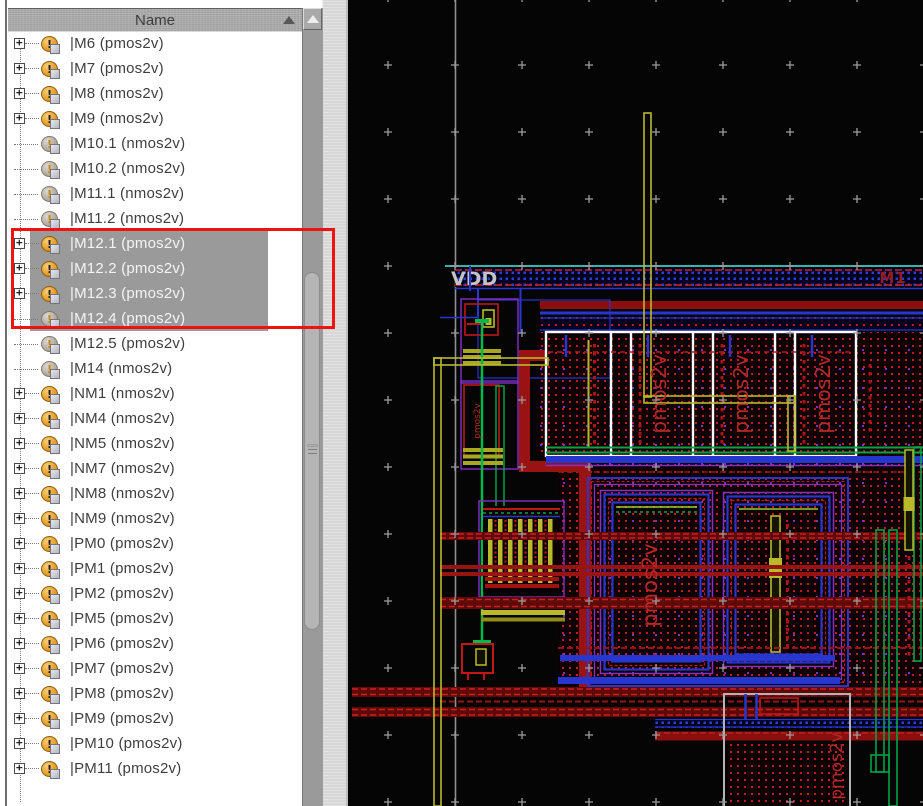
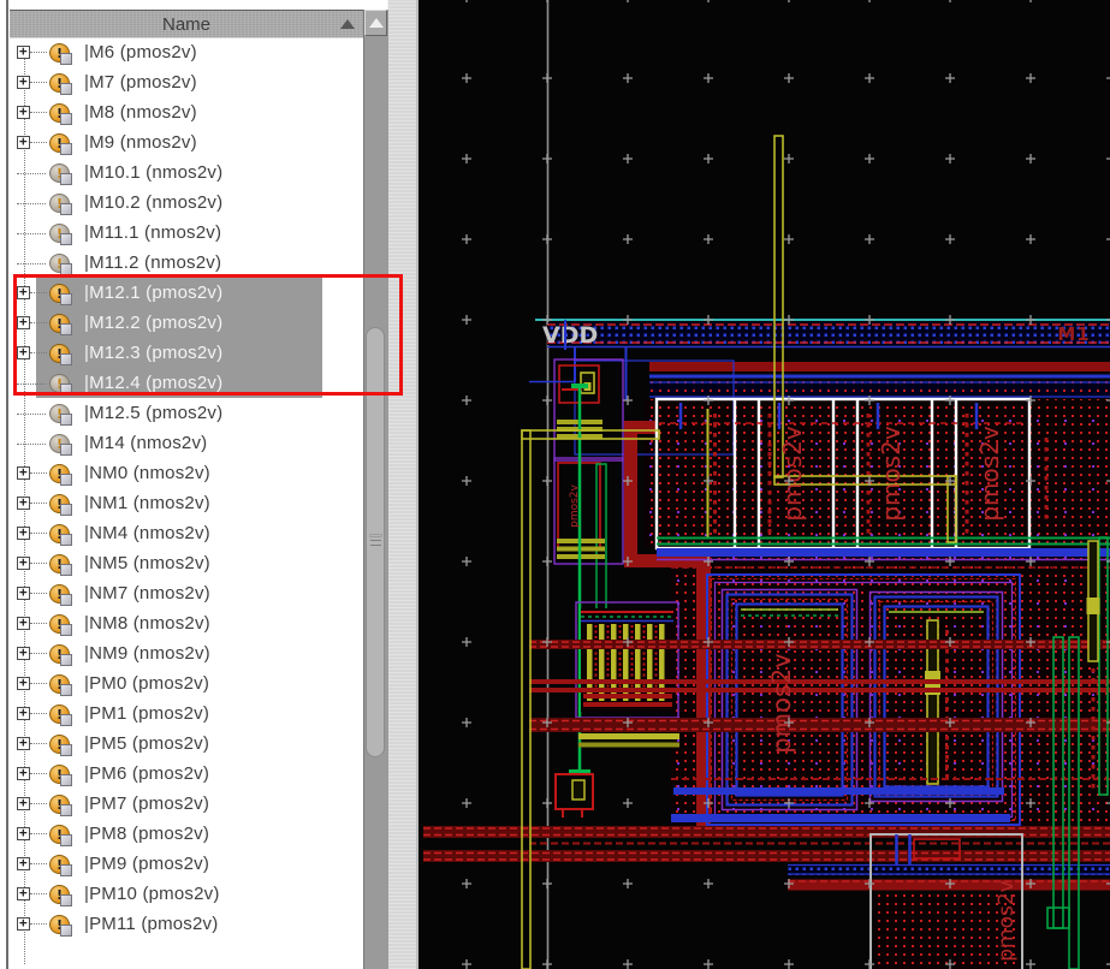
  Name
  |M6 (pmos2v)
  |M7 (pmos2v)
  |M8 (nmos2v)
  |M9 (nmos2v)
  |M10.1 (nmos2v)
  |M10.2 (nmos2v)
  |M11.1 (nmos2v)
  |M11.2 (nmos2v)
  |M12.1 (pmos2v)
  |M12.2 (pmos2v)
  |M12.3 (pmos2v)
  |M12.4 (pmos2v)
  |M12.5 (pmos2v)
  |M14 (nmos2v)
+ |NM0 (nmos2v)
  |NM1 (nmos2v)
  |NM4 (nmos2v)
  |NM5 (nmos2v)
  |NM7 (nmos2v)
  |NM8 (nmos2v)
  |NM9 (nmos2v)
  |PM0 (pmos2v)
  |PM1 (pmos2v)
- |PM2 (pmos2v)
  |PM5 (pmos2v)
  |PM6 (pmos2v)
  |PM7 (pmos2v)
  |PM8 (pmos2v)
  |PM9 (pmos2v)
  |PM10 (pmos2v)
  |PM11 (pmos2v)
